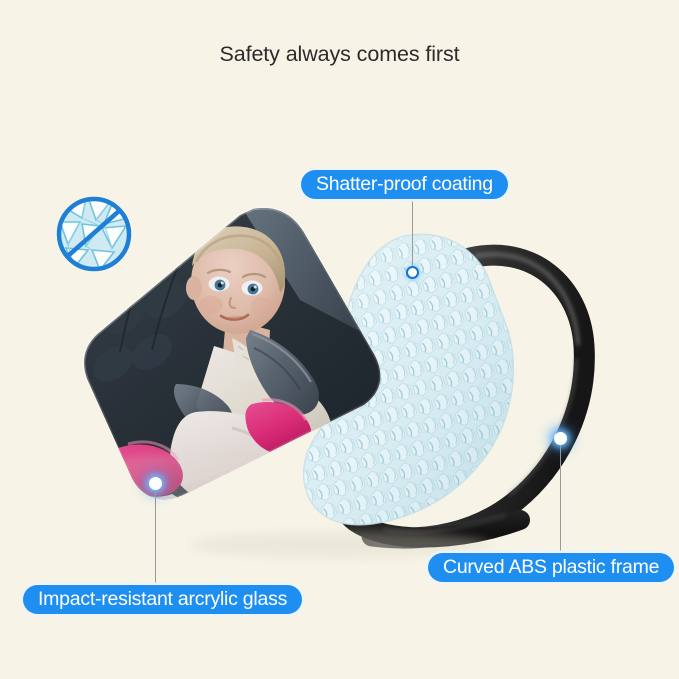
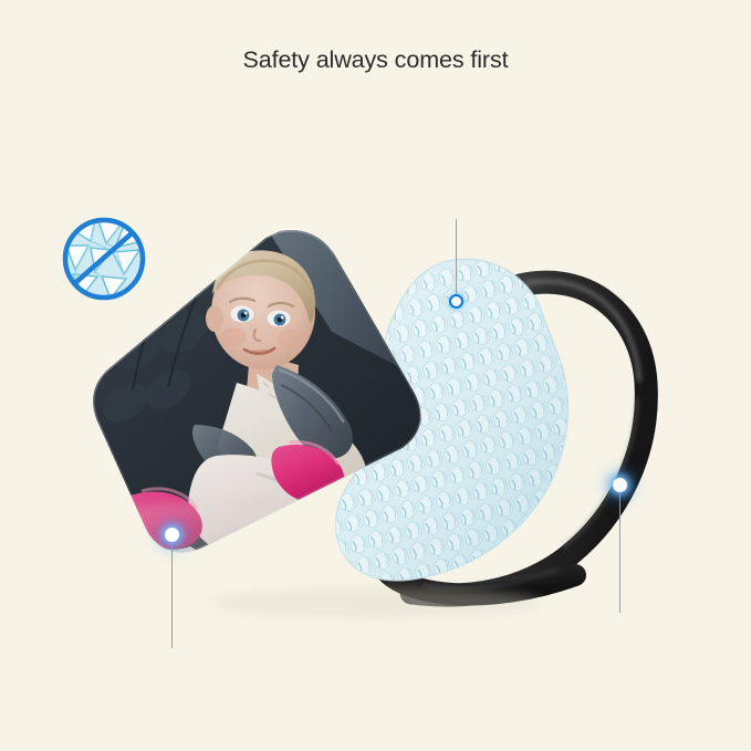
  Safety always comes first
- Shatter-proof coating
- Impact-resistant arcrylic glass
- Curved ABS plastic frame
